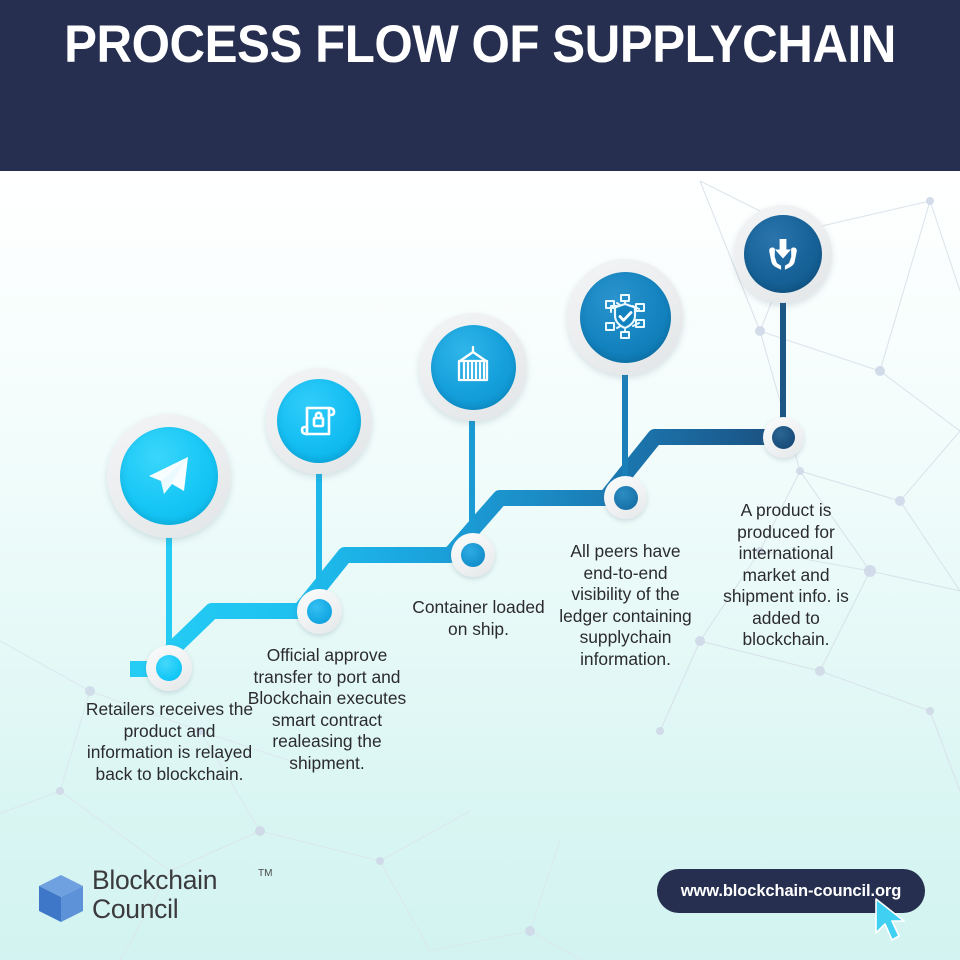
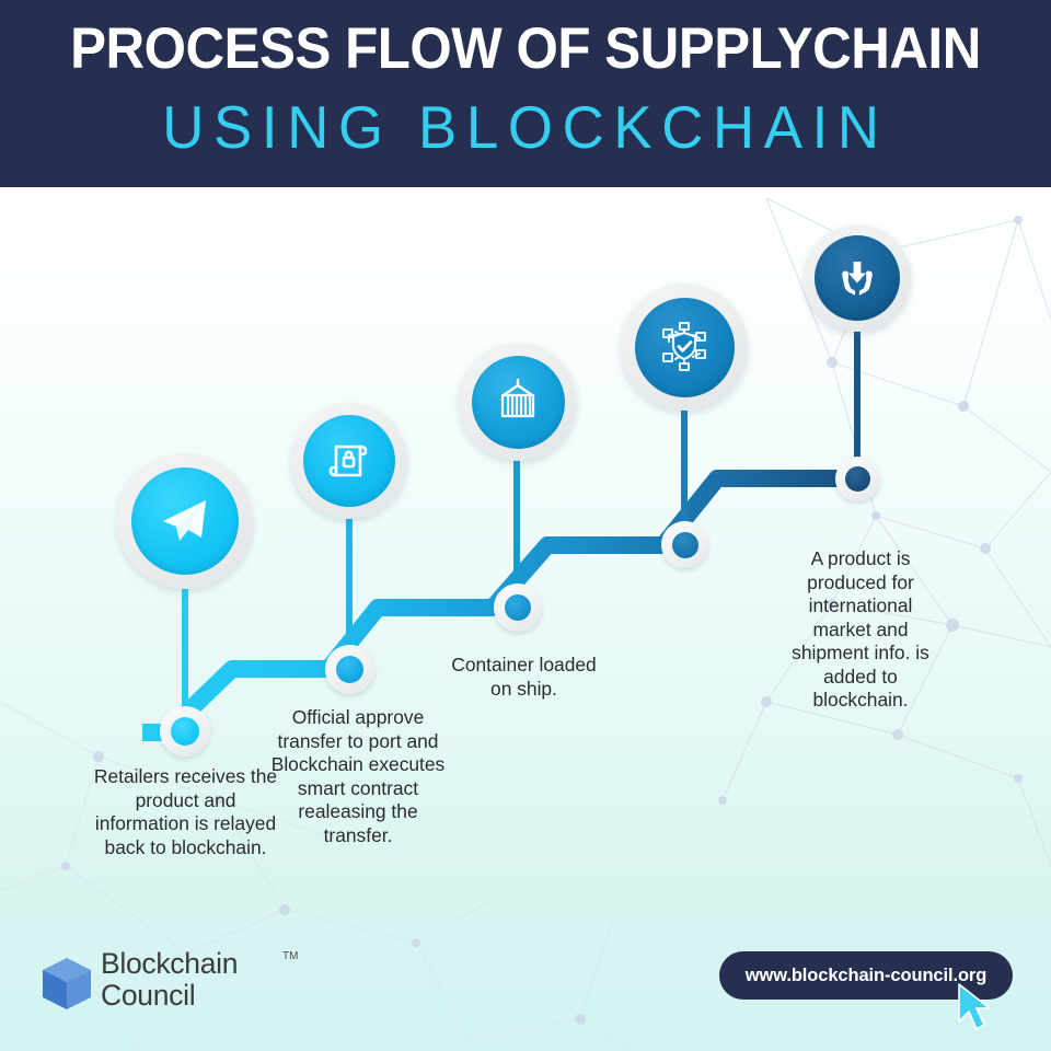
  PROCESS FLOW OF SUPPLYCHAIN
+ USING BLOCKCHAIN
  Retailers receives the product and information is relayed back to blockchain.
- Official approve transfer to port and Blockchain executes smart contract realeasing the shipment.
+ Official approve transfer to port and Blockchain executes smart contract realeasing the transfer.
  Container loaded on ship.
- All peers have end-to-end visibility of the ledger containing supplychain information.
  A product is produced for international market and shipment info. is added to blockchain.
  Blockchain
  Council
  TM
  www.blockchain-council.org
